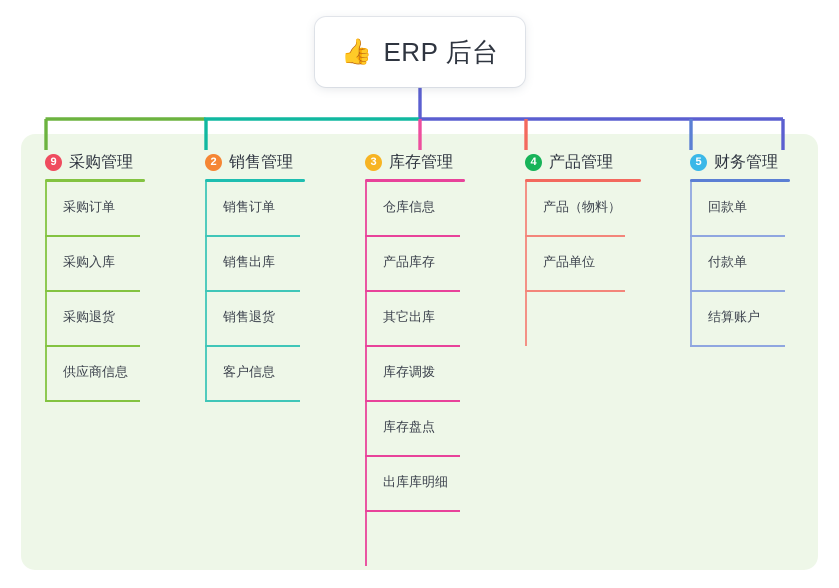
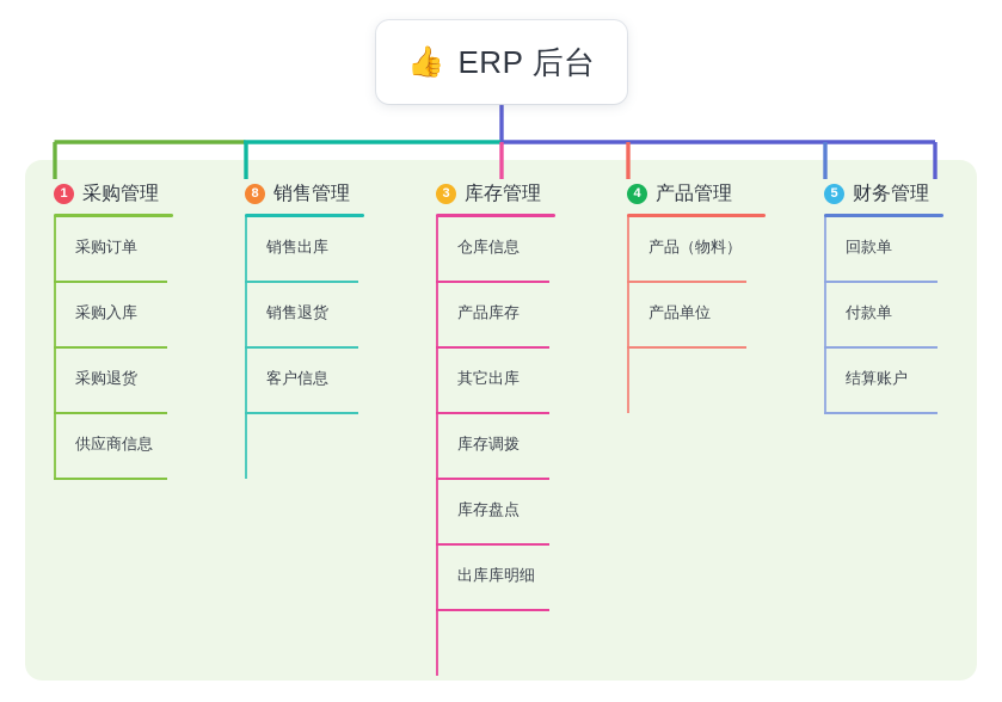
  👍
  ERP 后台
- 9
+ 1
  采购管理
  采购订单
  采购入库
  采购退货
  供应商信息
- 2
+ 8
  销售管理
- 销售订单
  销售出库
  销售退货
  客户信息
  3
  库存管理
  仓库信息
  产品库存
  其它出库
  库存调拨
  库存盘点
  出库库明细
  4
  产品管理
  产品（物料）
  产品单位
  5
  财务管理
  回款单
  付款单
  结算账户
